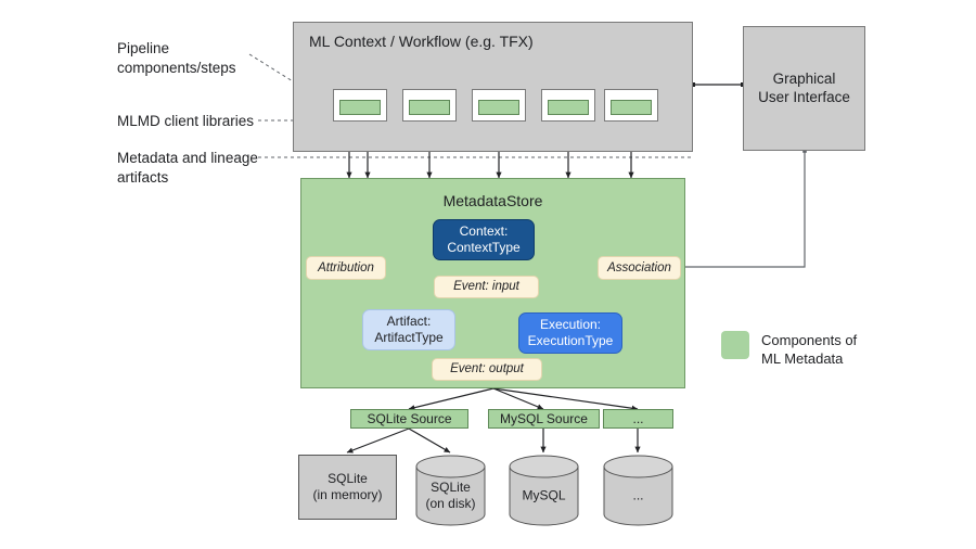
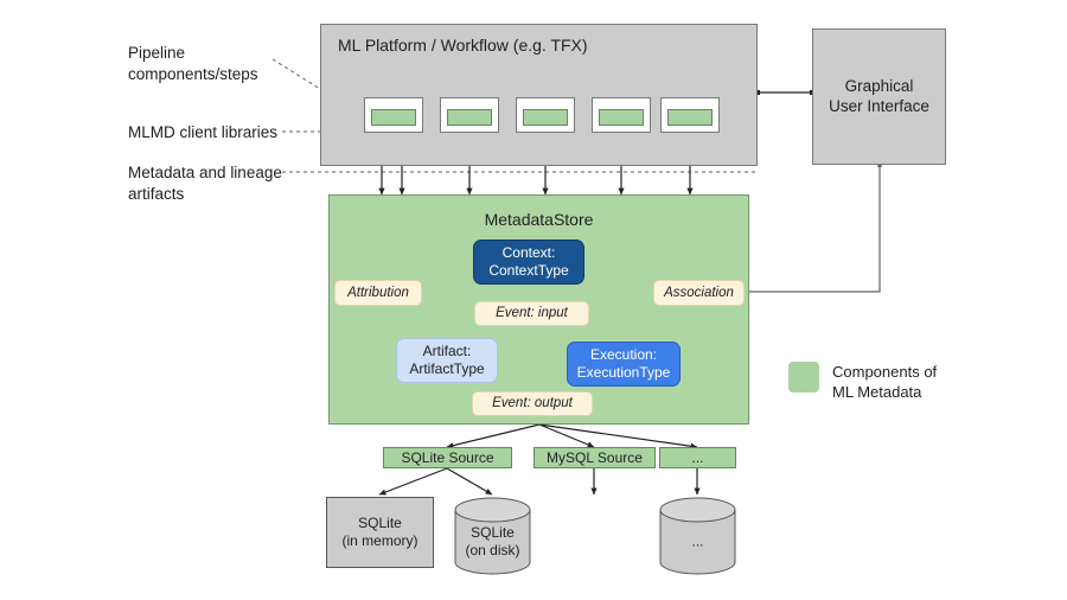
  Pipeline
  components/steps
  MLMD client libraries
  Metadata and lineage
  artifacts
- ML Context / Workflow (e.g. TFX)
+ ML Platform / Workflow (e.g. TFX)
  Graphical
  User Interface
  MetadataStore
  Context:
  ContextType
  Execution:
  ExecutionType
  Artifact:
  ArtifactType
  Attribution
  Association
  Event: input
  Event: output
  SQLite Source
  MySQL Source
  ...
  SQLite
  (in memory)
  SQLite
  (on disk)
- MySQL
  ...
  Components of
  ML Metadata
